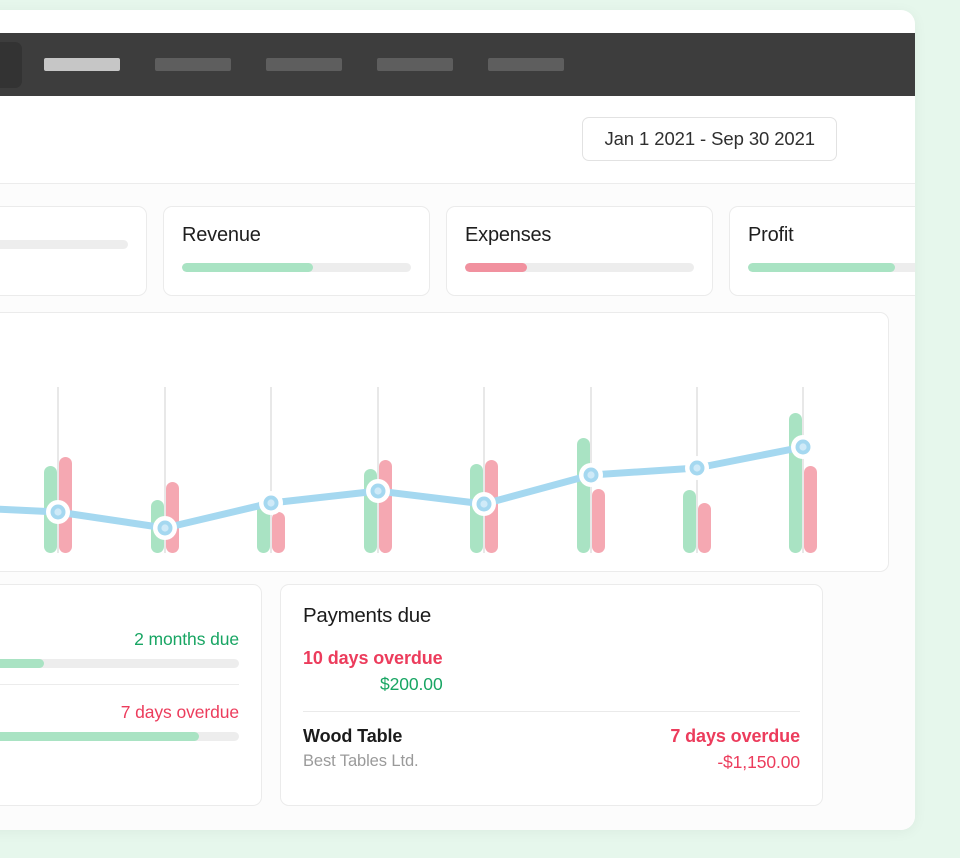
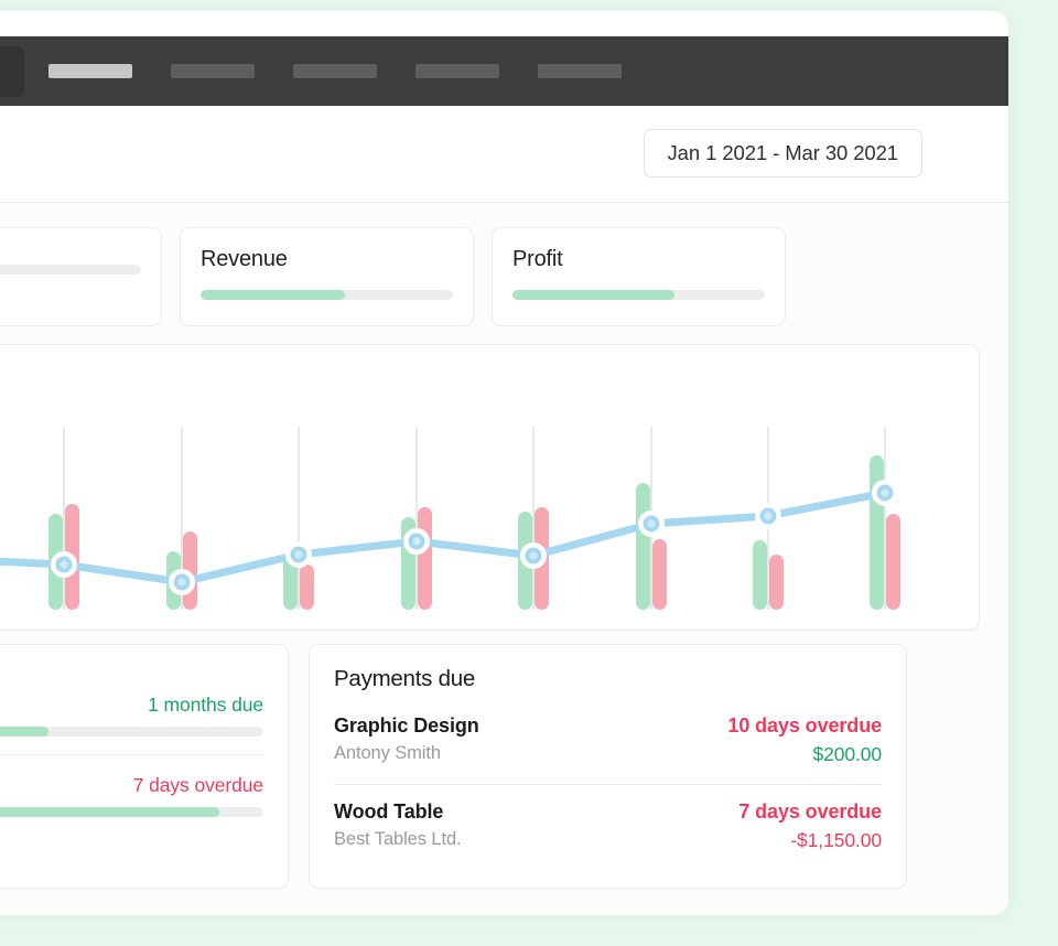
- Jan 1 2021 - Sep 30 2021
+ Jan 1 2021 - Mar 30 2021
  Revenue
- Expenses
  Profit
- 2 months due
+ 1 months due
  7 days overdue
  Payments due
+ Graphic Design
+ Antony Smith
  10 days overdue
  $200.00
  Wood Table
  Best Tables Ltd.
  7 days overdue
  -$1,150.00
